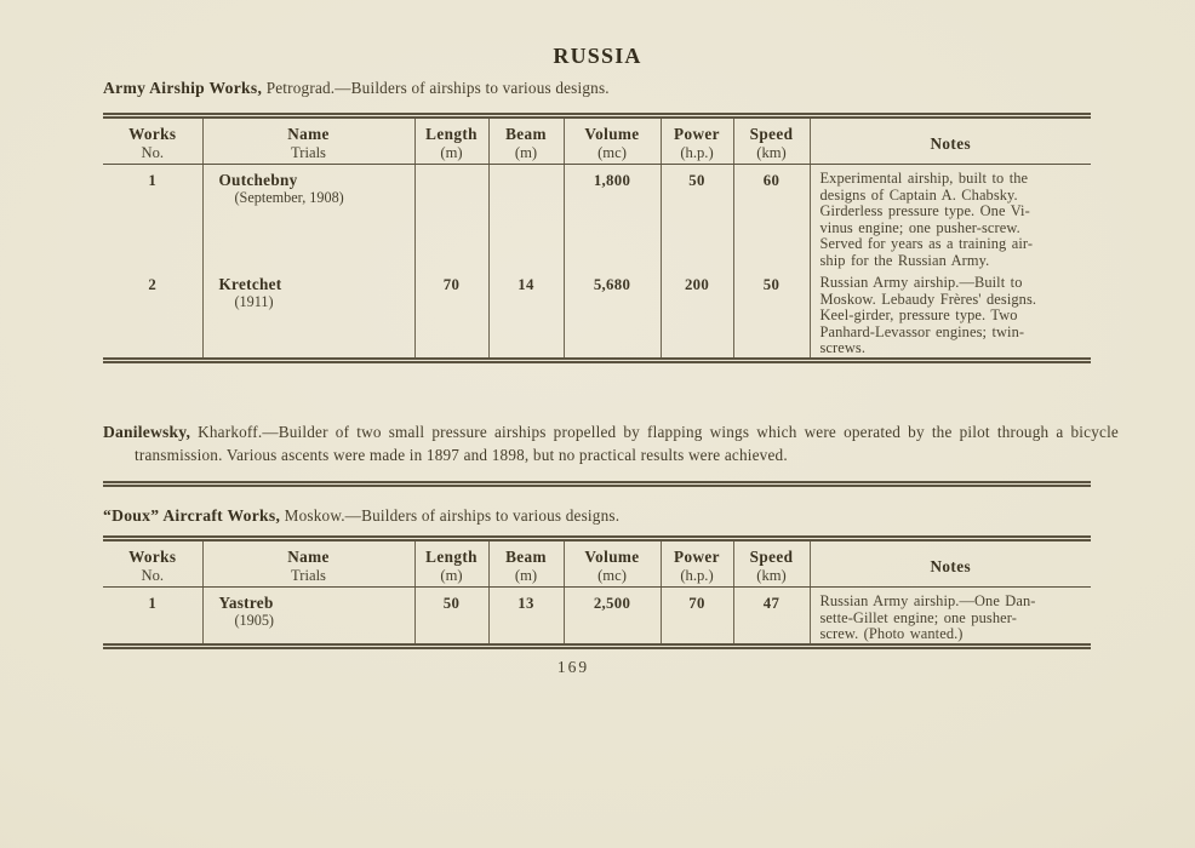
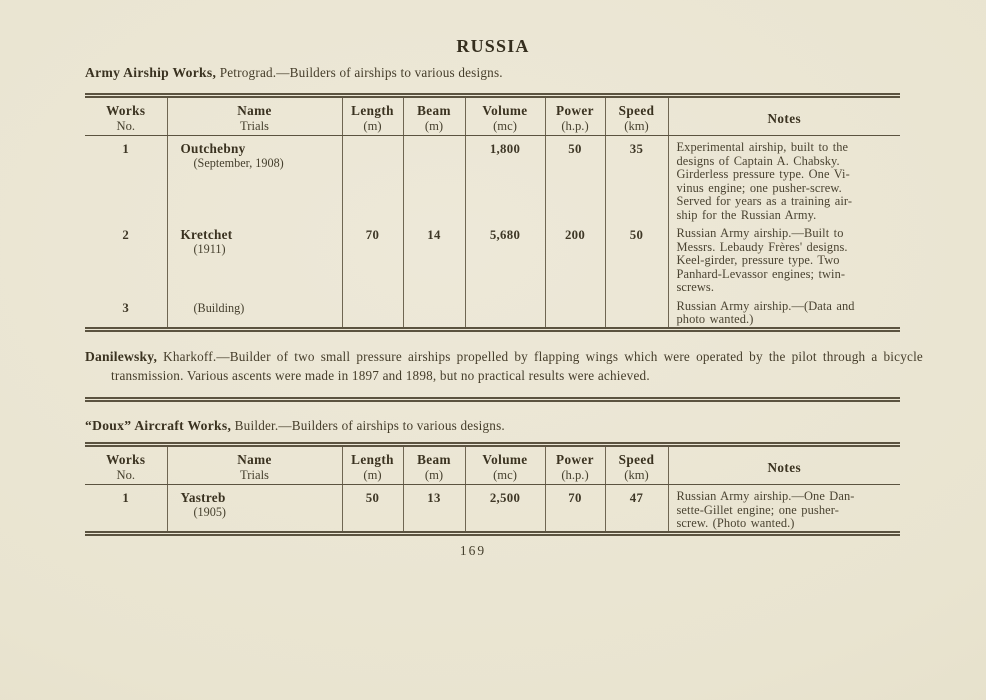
  RUSSIA
  Army Airship Works, Petrograd.—Builders of airships to various designs.
  Works No.	Name Trials	Length (m)	Beam (m)	Volume (mc)	Power (h.p.)	Speed (km)	Notes
- 1	Outchebny (September, 1908)			1,800	50	60	Experimental airship, built to the designs of Captain A. Chabsky. Girderless pressure type. One Vi- vinus engine; one pusher-screw. Served for years as a training air- ship for the Russian Army.
+ 1	Outchebny (September, 1908)			1,800	50	35	Experimental airship, built to the designs of Captain A. Chabsky. Girderless pressure type. One Vi- vinus engine; one pusher-screw. Served for years as a training air- ship for the Russian Army.
- 2	Kretchet (1911)	70	14	5,680	200	50	Russian Army airship.—Built to Moskow. Lebaudy Frères' designs. Keel-girder, pressure type. Two Panhard-Levassor engines; twin- screws.
+ 2	Kretchet (1911)	70	14	5,680	200	50	Russian Army airship.—Built to Messrs. Lebaudy Frères' designs. Keel-girder, pressure type. Two Panhard-Levassor engines; twin- screws.
+ 3	(Building)						Russian Army airship.—(Data and photo wanted.)
  Danilewsky, Kharkoff.—Builder of two small pressure airships propelled by flapping wings which were operated by the pilot through a bicycle transmission. Various ascents were made in 1897 and 1898, but no practical results were achieved.
- “Doux” Aircraft Works, Moskow.—Builders of airships to various designs.
+ “Doux” Aircraft Works, Builder.—Builders of airships to various designs.
  Works No.	Name Trials	Length (m)	Beam (m)	Volume (mc)	Power (h.p.)	Speed (km)	Notes
  1	Yastreb (1905)	50	13	2,500	70	47	Russian Army airship.—One Dan- sette-Gillet engine; one pusher- screw. (Photo wanted.)
  169
